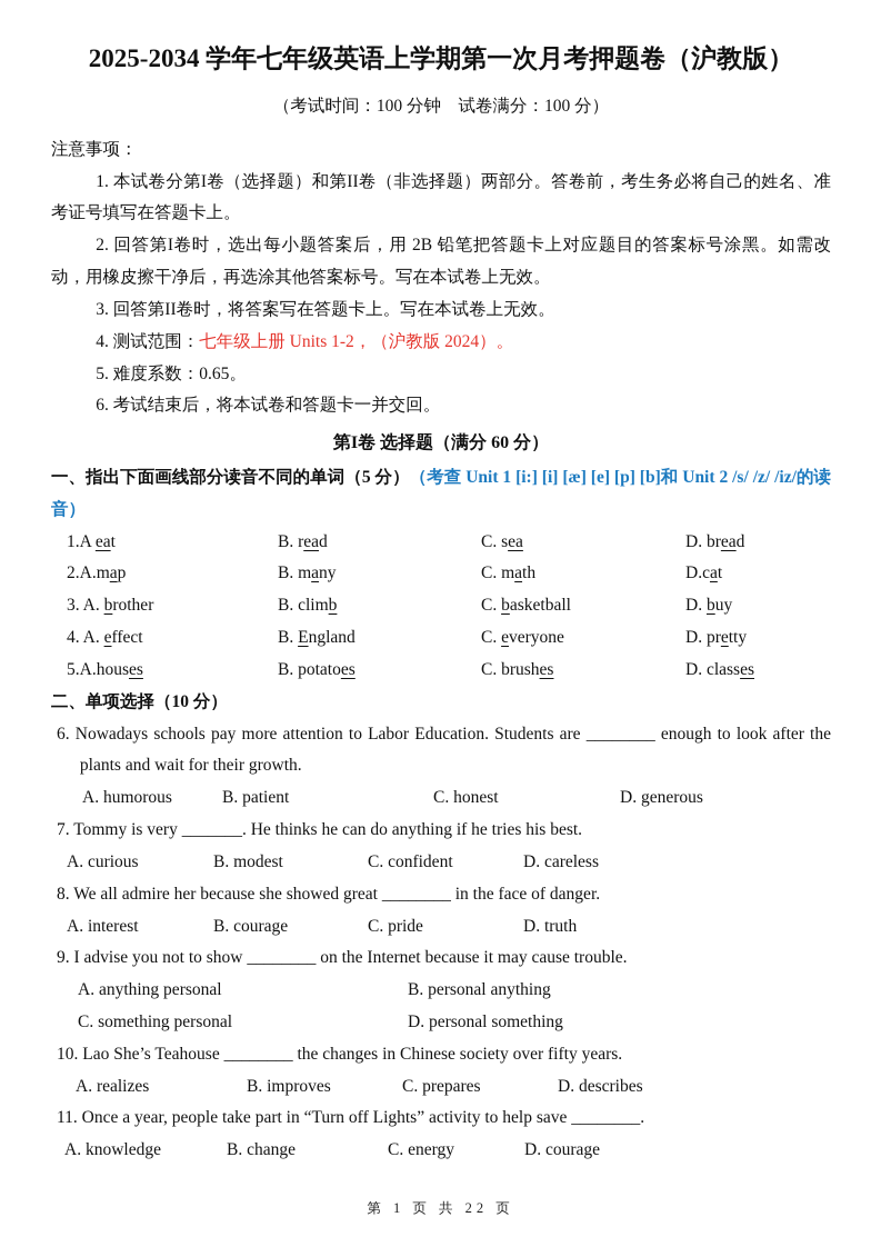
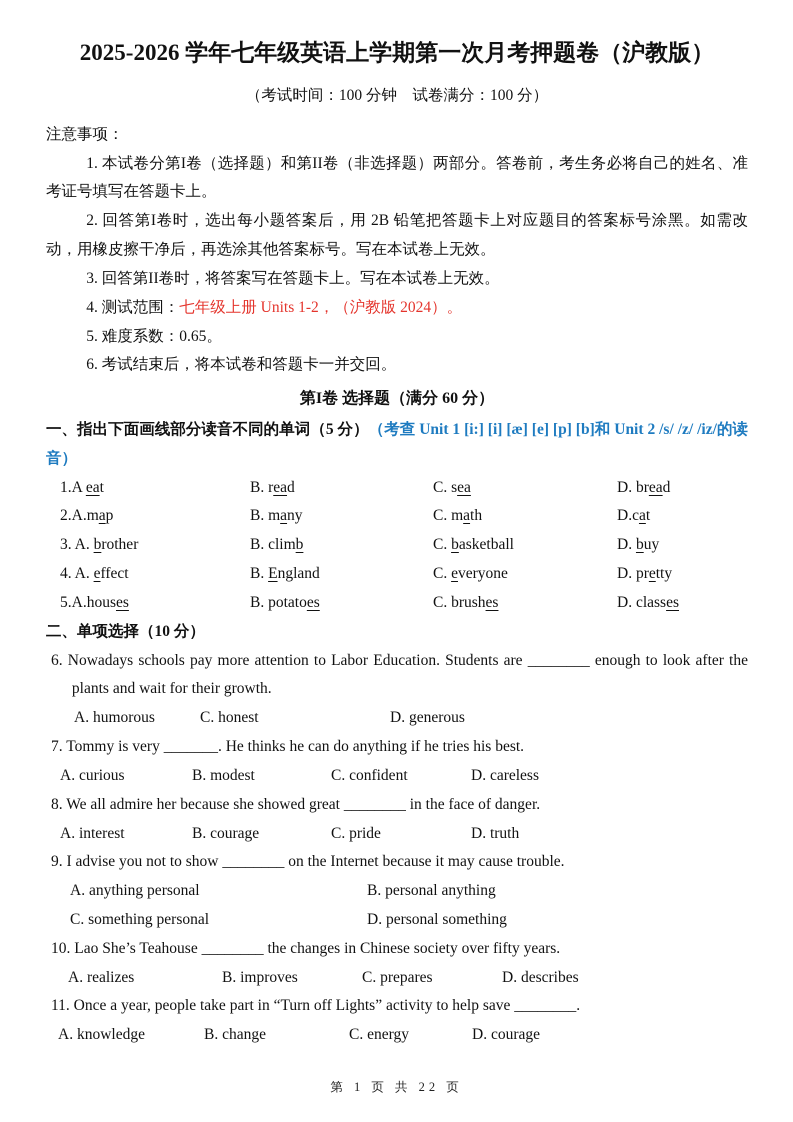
- 2025-2034 学年七年级英语上学期第一次月考押题卷（沪教版）
+ 2025-2026 学年七年级英语上学期第一次月考押题卷（沪教版）
  （考试时间：100 分钟 试卷满分：100 分）
  注意事项：
  1. 本试卷分第I卷（选择题）和第II卷（非选择题）两部分。答卷前，考生务必将自己的姓名、准考证号填写在答题卡上。
  2. 回答第I卷时，选出每小题答案后，用 2B 铅笔把答题卡上对应题目的答案标号涂黑。如需改动，用橡皮擦干净后，再选涂其他答案标号。写在本试卷上无效。
  3. 回答第II卷时，将答案写在答题卡上。写在本试卷上无效。
  4. 测试范围：七年级上册 Units 1-2，（沪教版 2024）。
  5. 难度系数：0.65。
  6. 考试结束后，将本试卷和答题卡一并交回。
  第I卷 选择题（满分 60 分）
  一、指出下面画线部分读音不同的单词（5 分）（考查 Unit 1 [i:] [i] [æ] [e] [p] [b]和 Unit 2 /s/ /z/ /iz/的读音）
  1.A eat
  B. read
  C. sea
  D. bread
  2.A.map
  B. many
  C. math
  D.cat
  3. A. brother
  B. climb
  C. basketball
  D. buy
  4. A. effect
  B. England
  C. everyone
  D. pretty
  5.A.houses
  B. potatoes
  C. brushes
  D. classes
  二、单项选择（10 分）
  6. Nowadays schools pay more attention to Labor Education. Students are ________ enough to look after the plants and wait for their growth.
  A. humorous
- B. patient
  C. honest
  D. generous
  7. Tommy is very _______. He thinks he can do anything if he tries his best.
  A. curious
  B. modest
  C. confident
  D. careless
  8. We all admire her because she showed great ________ in the face of danger.
  A. interest
  B. courage
  C. pride
  D. truth
  9. I advise you not to show ________ on the Internet because it may cause trouble.
  A. anything personal
  B. personal anything
  C. something personal
  D. personal something
  10. Lao She’s Teahouse ________ the changes in Chinese society over fifty years.
  A. realizes
  B. improves
  C. prepares
  D. describes
  11. Once a year, people take part in “Turn off Lights” activity to help save ________.
  A. knowledge
  B. change
  C. energy
  D. courage
  第 1 页 共 22 页
